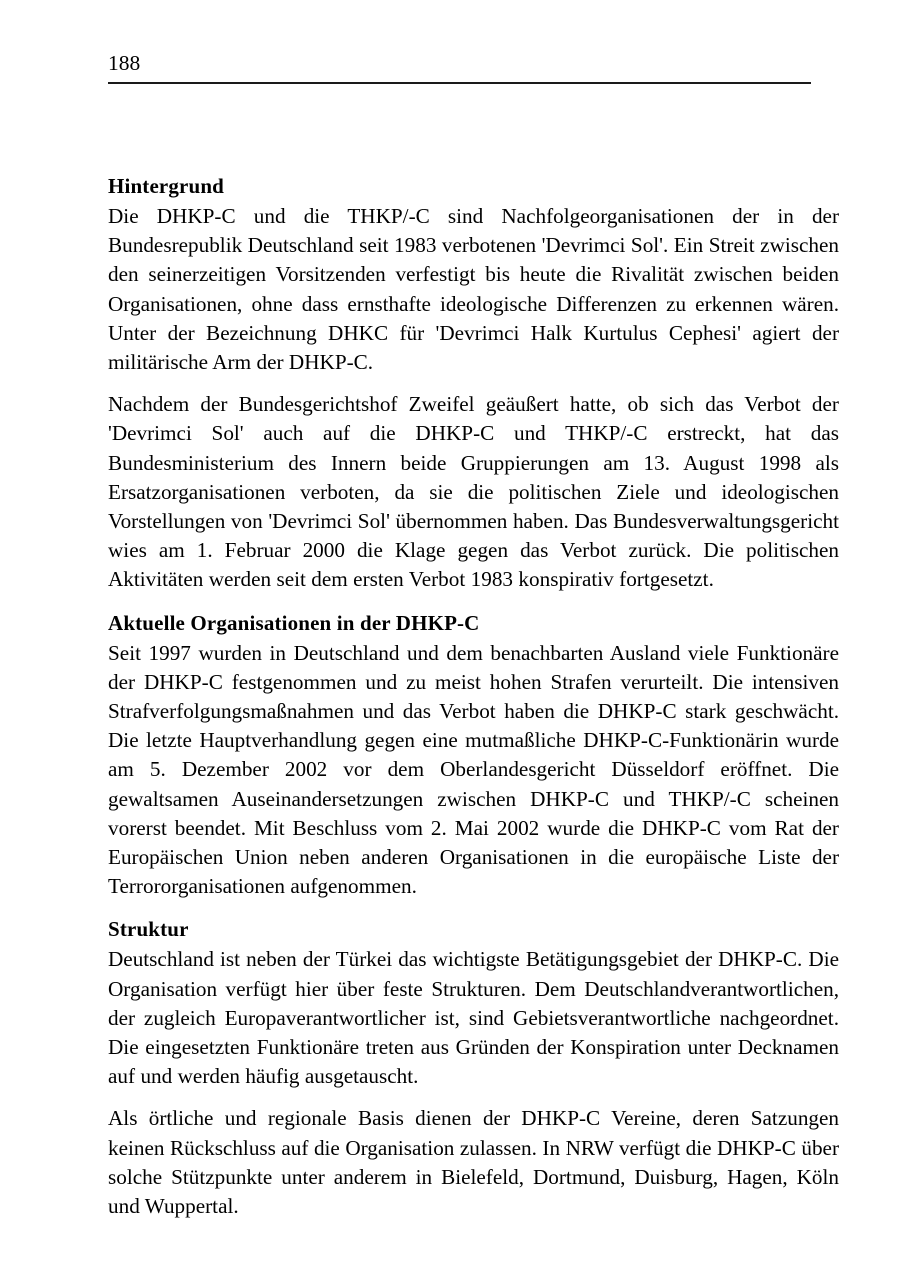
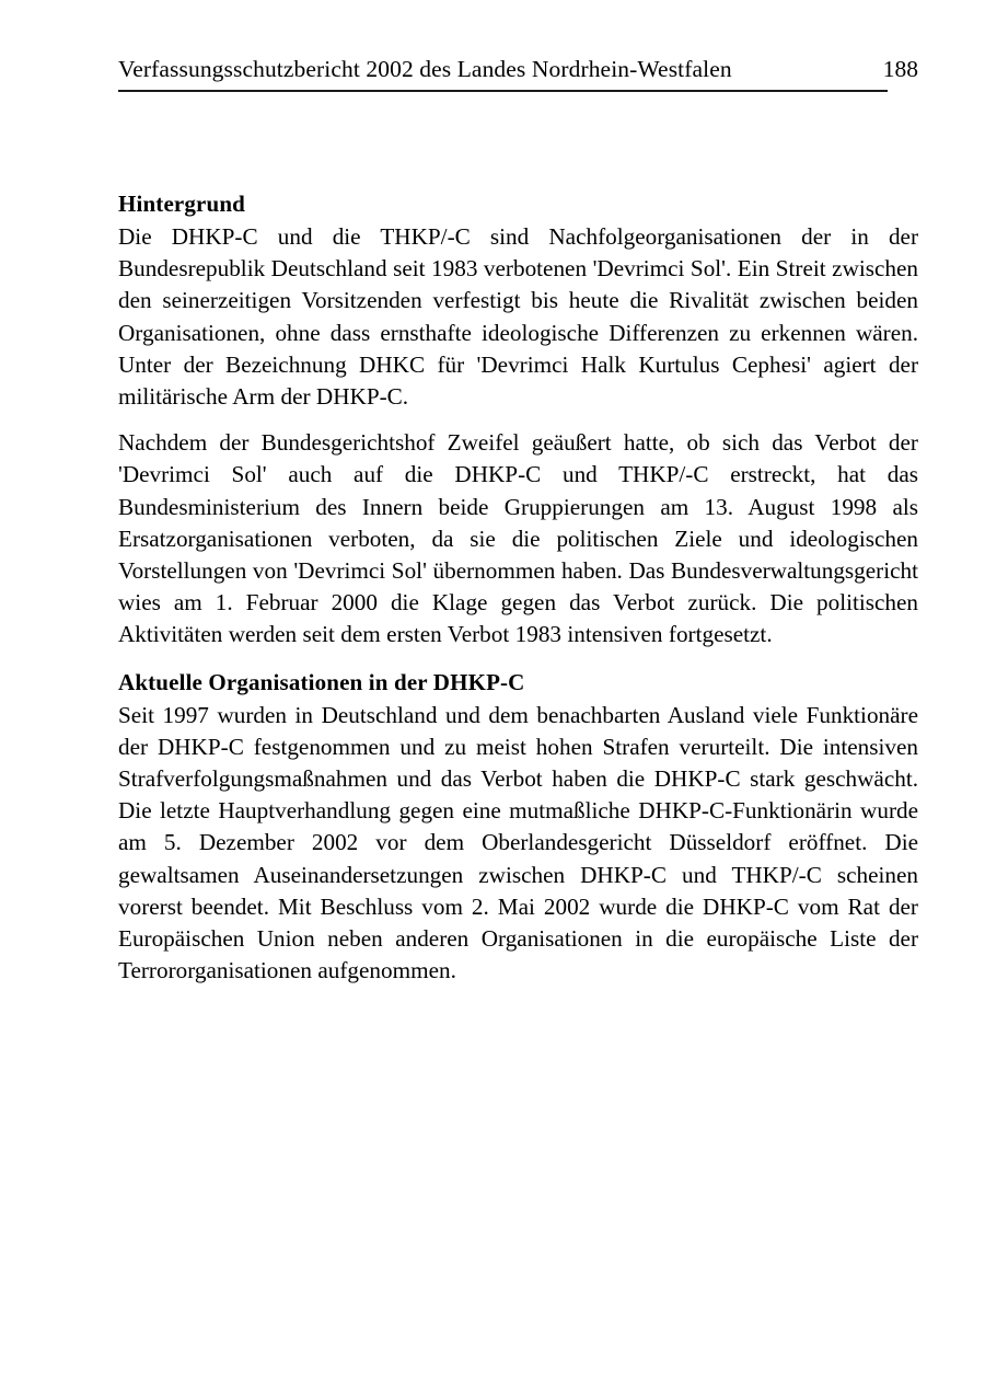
+ Verfassungsschutzbericht 2002 des Landes Nordrhein-Westfalen
  188
  Hintergrund
  Die DHKP-C und die THKP/-C sind Nachfolgeorganisationen der in der Bundesrepublik Deutschland seit 1983 verbotenen 'Devrimci Sol'. Ein Streit zwischen den seinerzeitigen Vorsitzenden verfestigt bis heute die Rivalität zwischen beiden Organisationen, ohne dass ernsthafte ideologische Differenzen zu erkennen wären. Unter der Bezeichnung DHKC für 'Devrimci Halk Kurtulus Cephesi' agiert der militärische Arm der DHKP-C.
- Nachdem der Bundesgerichtshof Zweifel geäußert hatte, ob sich das Verbot der 'Devrimci Sol' auch auf die DHKP-C und THKP/-C erstreckt, hat das Bundesministerium des Innern beide Gruppierungen am 13. August 1998 als Ersatzorganisationen verboten, da sie die politischen Ziele und ideologischen Vorstellungen von 'Devrimci Sol' übernommen haben. Das Bundesverwaltungsgericht wies am 1. Februar 2000 die Klage gegen das Verbot zurück. Die politischen Aktivitäten werden seit dem ersten Verbot 1983 konspirativ fortgesetzt.
+ Nachdem der Bundesgerichtshof Zweifel geäußert hatte, ob sich das Verbot der 'Devrimci Sol' auch auf die DHKP-C und THKP/-C erstreckt, hat das Bundesministerium des Innern beide Gruppierungen am 13. August 1998 als Ersatzorganisationen verboten, da sie die politischen Ziele und ideologischen Vorstellungen von 'Devrimci Sol' übernommen haben. Das Bundesverwaltungsgericht wies am 1. Februar 2000 die Klage gegen das Verbot zurück. Die politischen Aktivitäten werden seit dem ersten Verbot 1983 intensiven fortgesetzt.
  Aktuelle Organisationen in der DHKP-C
  Seit 1997 wurden in Deutschland und dem benachbarten Ausland viele Funktionäre der DHKP-C festgenommen und zu meist hohen Strafen verurteilt. Die intensiven Strafverfolgungsmaßnahmen und das Verbot haben die DHKP-C stark geschwächt. Die letzte Hauptverhandlung gegen eine mutmaßliche DHKP-C-Funktionärin wurde am 5. Dezember 2002 vor dem Oberlandesgericht Düsseldorf eröffnet. Die gewaltsamen Auseinandersetzungen zwischen DHKP-C und THKP/-C scheinen vorerst beendet. Mit Beschluss vom 2. Mai 2002 wurde die DHKP-C vom Rat der Europäischen Union neben anderen Organisationen in die europäische Liste der Terrororganisationen aufgenommen.
- Struktur
- Deutschland ist neben der Türkei das wichtigste Betätigungsgebiet der DHKP-C. Die Organisation verfügt hier über feste Strukturen. Dem Deutschlandverantwortlichen, der zugleich Europaverantwortlicher ist, sind Gebietsverantwortliche nachgeordnet. Die eingesetzten Funktionäre treten aus Gründen der Konspiration unter Decknamen auf und werden häufig ausgetauscht.
- Als örtliche und regionale Basis dienen der DHKP-C Vereine, deren Satzungen keinen Rückschluss auf die Organisation zulassen. In NRW verfügt die DHKP-C über solche Stützpunkte unter anderem in Bielefeld, Dortmund, Duisburg, Hagen, Köln und Wuppertal.
